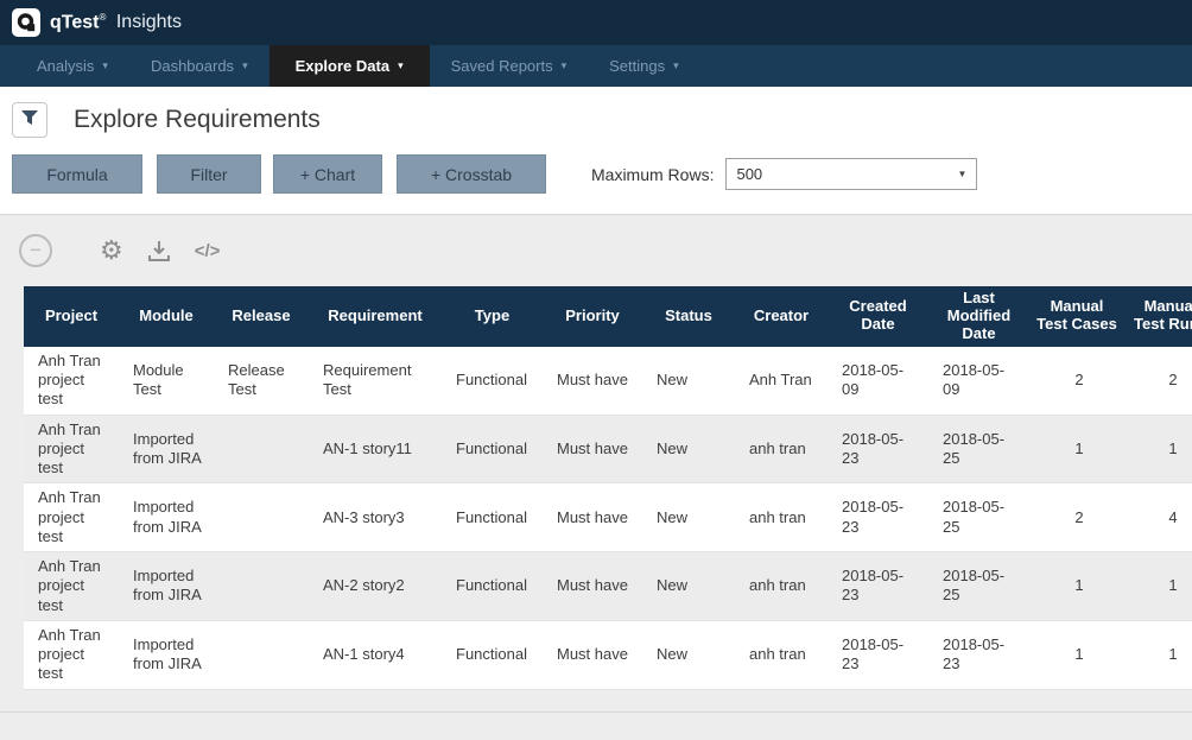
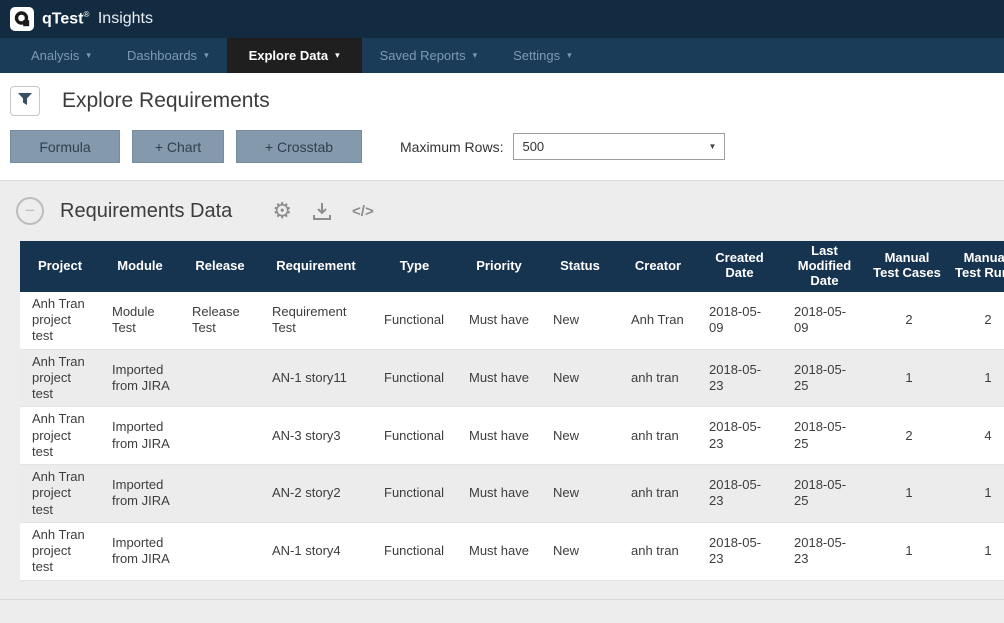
  qTest® Insights
  Analysis
  ▾
  Dashboards
  ▾
  Explore Data
  ▾
  Saved Reports
  ▾
  Settings
  ▾
  Explore Requirements
  Formula
- Filter
  + Chart
  + Crosstab
  Maximum Rows:
  500
  ▼
  −
+ Requirements Data
  ⚙
  </>
  Project	Module	Release	Requirement	Type	Priority	Status	Creator	Created Date	Last Modified Date	Manual Test Cases	Manua Test Ru
  Anh Tran project test	Module Test	Release Test	Requirement Test	Functional	Must have	New	Anh Tran	2018-05-09	2018-05-09	2	2
  Anh Tran project test	Imported from JIRA		AN-1 story11	Functional	Must have	New	anh tran	2018-05-23	2018-05-25	1	1
  Anh Tran project test	Imported from JIRA		AN-3 story3	Functional	Must have	New	anh tran	2018-05-23	2018-05-25	2	4
  Anh Tran project test	Imported from JIRA		AN-2 story2	Functional	Must have	New	anh tran	2018-05-23	2018-05-25	1	1
  Anh Tran project test	Imported from JIRA		AN-1 story4	Functional	Must have	New	anh tran	2018-05-23	2018-05-23	1	1
